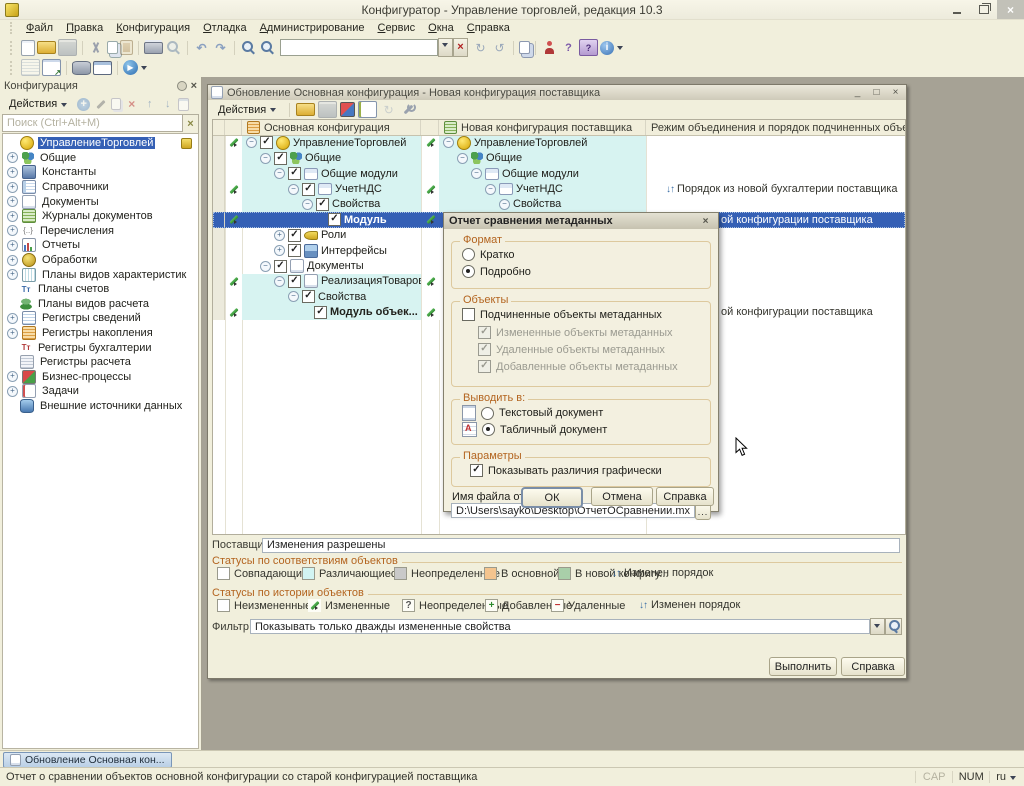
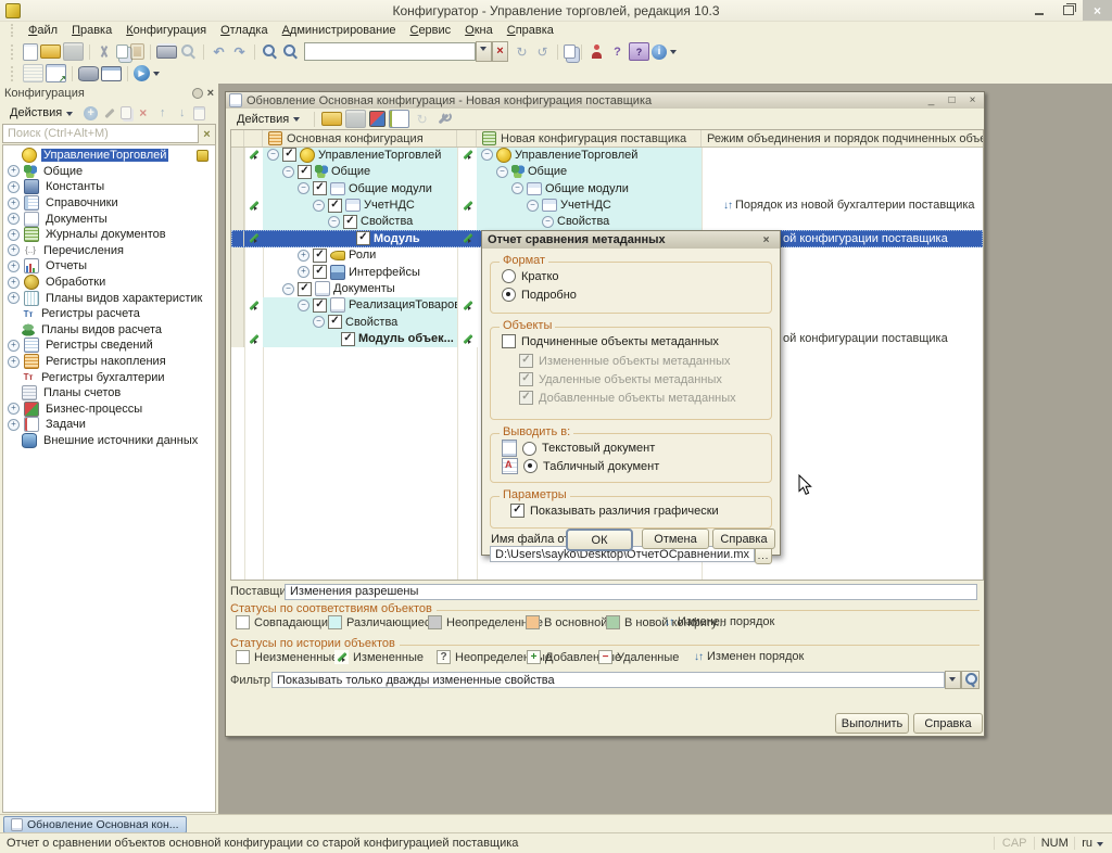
  Конфигуратор - Управление торговлей, редакция 10.3
  ×
  Файл
  Правка
  Конфигурация
  Отладка
  Администрирование
  Сервис
  Окна
  Справка
  ↶
  ↷
  ×
  ↻
  ↺
  ?
  ?
  i
  ▶
  Конфигурация
  ×
  Действия
  +
  ×
  ↑
  ↓
  Поиск (Ctrl+Alt+M)
  ×
  УправлениеТорговлей
  +
  Общие
  +
  Константы
  +
  Справочники
  +
  Документы
  +
  Журналы документов
  +
  Перечисления
  +
  Отчеты
  +
  Обработки
  +
  Планы видов характеристик
- Планы счетов
+ Регистры расчета
  Планы видов расчета
  +
  Регистры сведений
  +
  Регистры накопления
  Регистры бухгалтерии
- Регистры расчета
+ Планы счетов
  +
  Бизнес-процессы
  +
  Задачи
  Внешние источники данных
  Обновление Основная конфигурация - Новая конфигурация поставщика
  _
  □
  ×
  Действия
  ↻
  Основная конфигурация
  Новая конфигурация поставщика
  Режим объединения и порядок подчиненных объ
  −
  УправлениеТорговлей
  −
  УправлениеТорговлей
  −
  Общие
  −
  Общие
  −
  Общие модули
  −
  Общие модули
  −
  УчетНДС
  −
  УчетНДС
  ↓↑
  Порядок из новой бухгалтерии поставщика
  −
  Свойства
  −
  Свойства
  Модуль
  ой конфигурации поставщика
  +
  Роли
  +
  Интерфейсы
  −
  Документы
  −
  РеализацияТоваро
  −
  Свойства
  Модуль объек...
  ой конфигурации поставщика
  Поставщи
  Изменения разрешены
  Статусы по соответствиям объектов
  Совпадающи
  Различающие
  Неопределенн
  В основной
  В новой конфигу...
  ↓↑
  Изменен порядок
  Статусы по истории объектов
  Неизмененны
  Измененные
  ?
  Неопределее
  +
  Добавлене
  −
  Удаленные
  ↓↑
  Изменен порядок
  Фильтр
  Показывать только дважды измененные свойства
  Выполнить
  Справка
  Отчет сравнения метаданных
  ×
  Формат
  Кратко
  Подробно
  Объекты
  Подчиненные объекты метаданных
  Измененные объекты метаданных
  Удаленные объекты метаданных
  Добавленные объекты метаданных
  Выводить в:
  Текстовый документ
  Табличный документ
  Параметры
  Показывать различия графически
  D:\Users\sayko\Desktop\ОтчетОСравнении.mx
  ...
  ОК
  Отмена
  Справка
  Обновление Основная кон...
  Отчет о сравнении объектов основной конфигурации со старой конфигурацией поставщика
  CAP
  NUM
  ru
